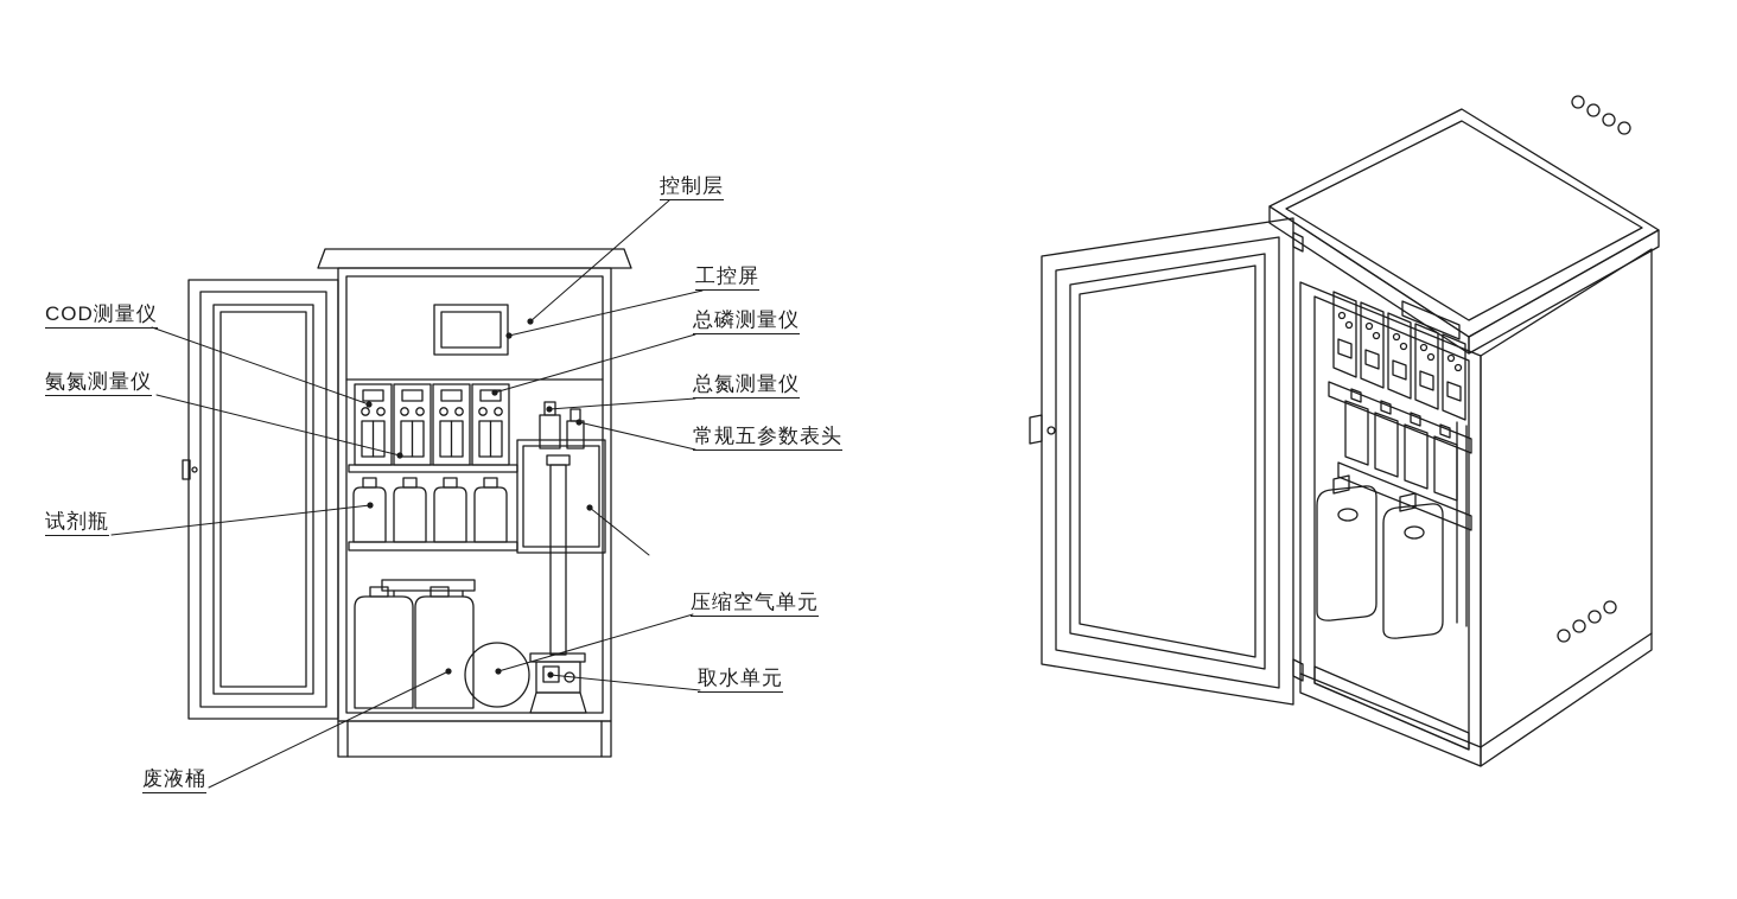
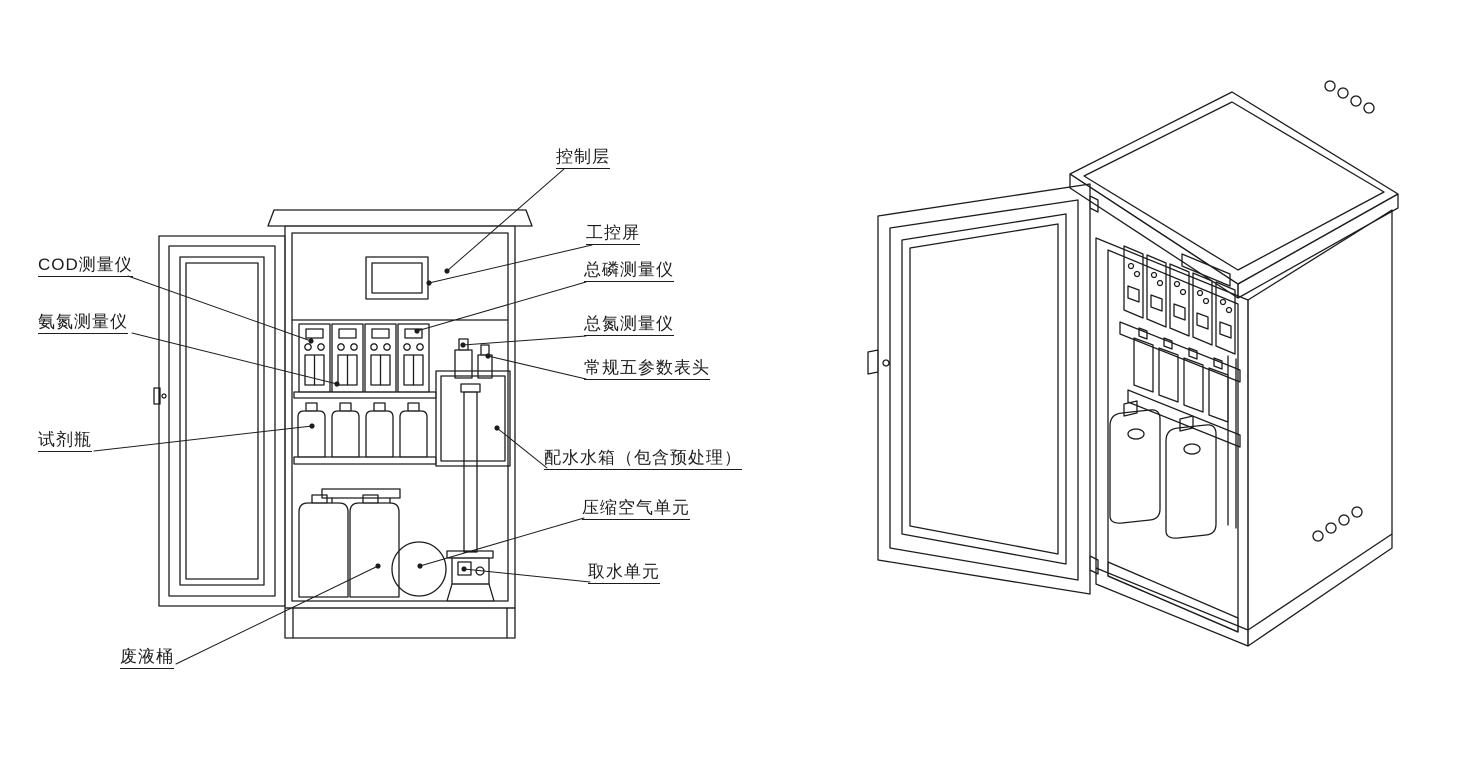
  控制层
  工控屏
  总磷测量仪
  总氮测量仪
  常规五参数表头
+ 配水水箱（包含预处理）
  压缩空气单元
  取水单元
  COD测量仪
  氨氮测量仪
  试剂瓶
  废液桶
